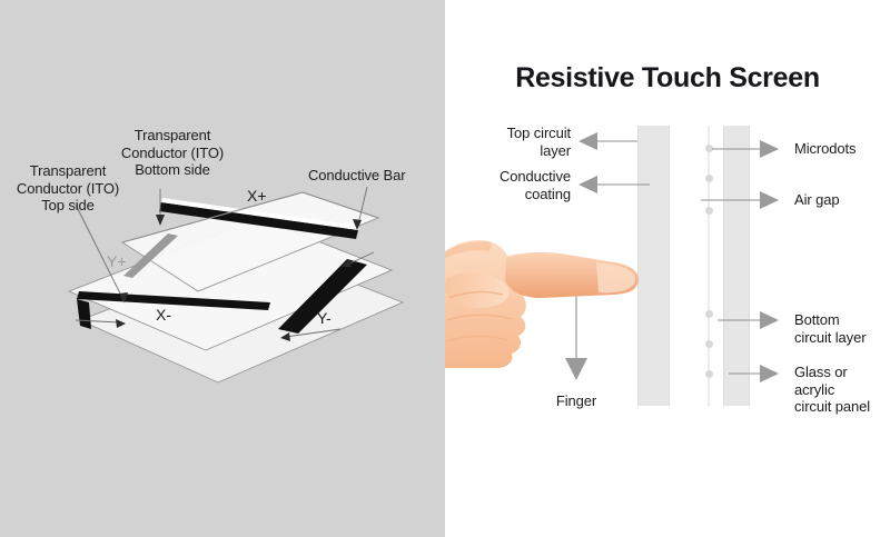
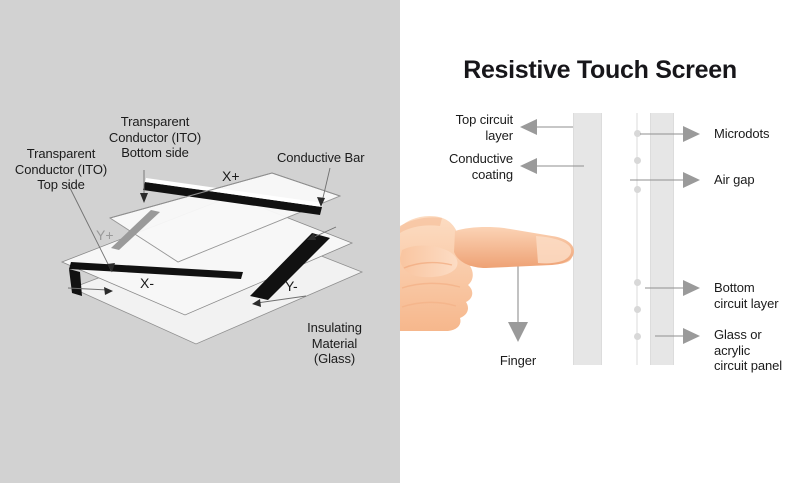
  Resistive Touch Screen
  Transparent
  Conductor (ITO)
  Top side
  Transparent
  Conductor (ITO)
  Bottom side
  Conductive Bar
+ Insulating
+ Material
+ (Glass)
  X+
  X-
  Y+
  Y-
  Top circuit
  layer
  Conductive
  coating
  Microdots
  Air gap
  Bottom
  circuit layer
  Glass or
  acrylic
  circuit panel
  Finger
